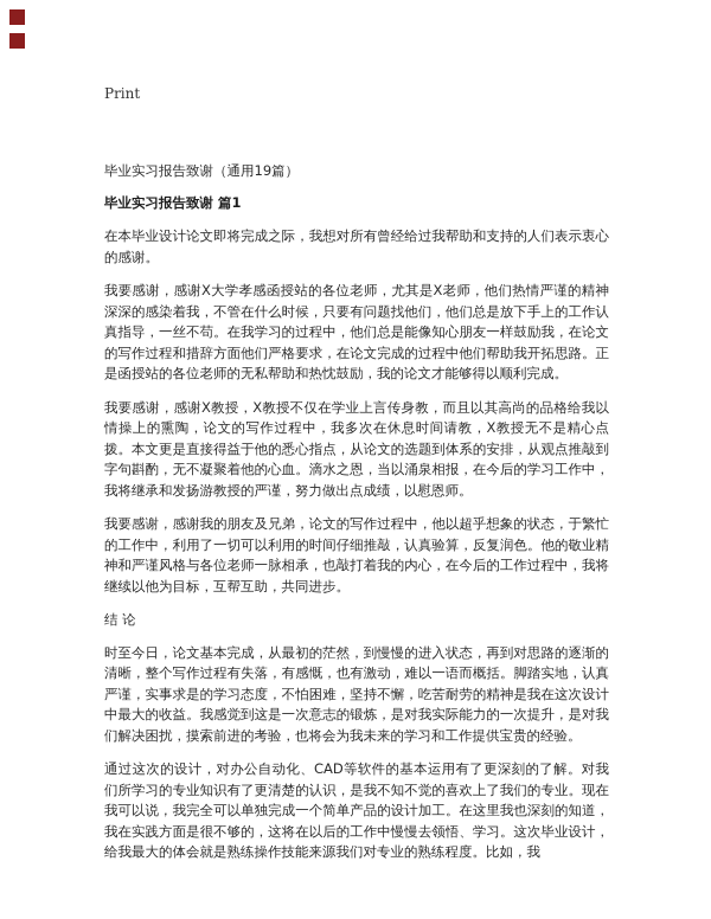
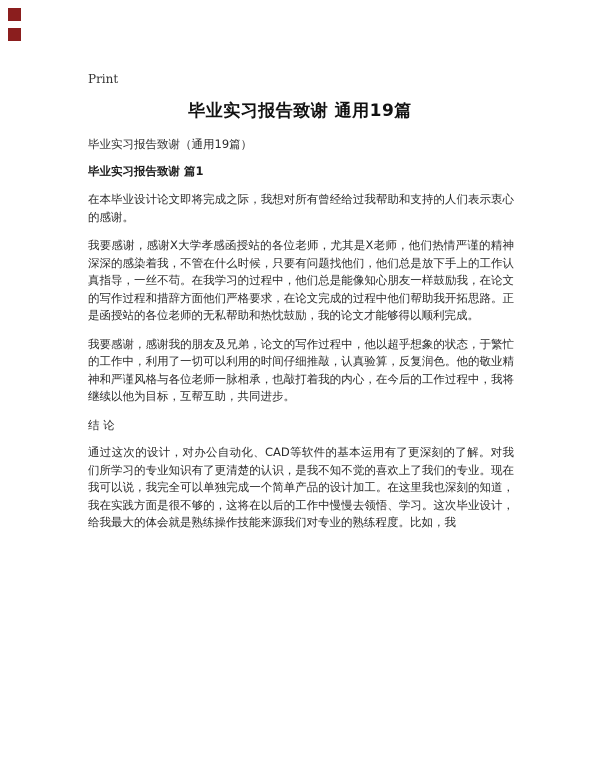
  Print
+ 毕业实习报告致谢 通用19篇
  毕业实习报告致谢（通用19篇）
  毕业实习报告致谢 篇1
  在本毕业设计论文即将完成之际，我想对所有曾经给过我帮助和支持的人们表示衷心的感谢。
  我要感谢，感谢X大学孝感函授站的各位老师，尤其是X老师，他们热情严谨的精神深深的感染着我，不管在什么时候，只要有问题找他们，他们总是放下手上的工作认真指导，一丝不苟。在我学习的过程中，他们总是能像知心朋友一样鼓励我，在论文的写作过程和措辞方面他们严格要求，在论文完成的过程中他们帮助我开拓思路。正是函授站的各位老师的无私帮助和热忱鼓励，我的论文才能够得以顺利完成。
- 我要感谢，感谢X教授，X教授不仅在学业上言传身教，而且以其高尚的品格给我以情操上的熏陶，论文的写作过程中，我多次在休息时间请教，X教授无不是精心点拨。本文更是直接得益于他的悉心指点，从论文的选题到体系的安排，从观点推敲到字句斟酌，无不凝聚着他的心血。滴水之恩，当以涌泉相报，在今后的学习工作中，我将继承和发扬游教授的严谨，努力做出点成绩，以慰恩师。
  我要感谢，感谢我的朋友及兄弟，论文的写作过程中，他以超乎想象的状态，于繁忙的工作中，利用了一切可以利用的时间仔细推敲，认真验算，反复润色。他的敬业精神和严谨风格与各位老师一脉相承，也敲打着我的内心，在今后的工作过程中，我将继续以他为目标，互帮互助，共同进步。
  结 论
- 时至今日，论文基本完成，从最初的茫然，到慢慢的进入状态，再到对思路的逐渐的清晰，整个写作过程有失落，有感慨，也有激动，难以一语而概括。脚踏实地，认真严谨，实事求是的学习态度，不怕困难，坚持不懈，吃苦耐劳的精神是我在这次设计中最大的收益。我感觉到这是一次意志的锻炼，是对我实际能力的一次提升，是对我们解决困扰，摸索前进的考验，也将会为我未来的学习和工作提供宝贵的经验。
  通过这次的设计，对办公自动化、CAD等软件的基本运用有了更深刻的了解。对我们所学习的专业知识有了更清楚的认识，是我不知不觉的喜欢上了我们的专业。现在我可以说，我完全可以单独完成一个简单产品的设计加工。在这里我也深刻的知道，我在实践方面是很不够的，这将在以后的工作中慢慢去领悟、学习。这次毕业设计，给我最大的体会就是熟练操作技能来源我们对专业的熟练程度。比如，我
